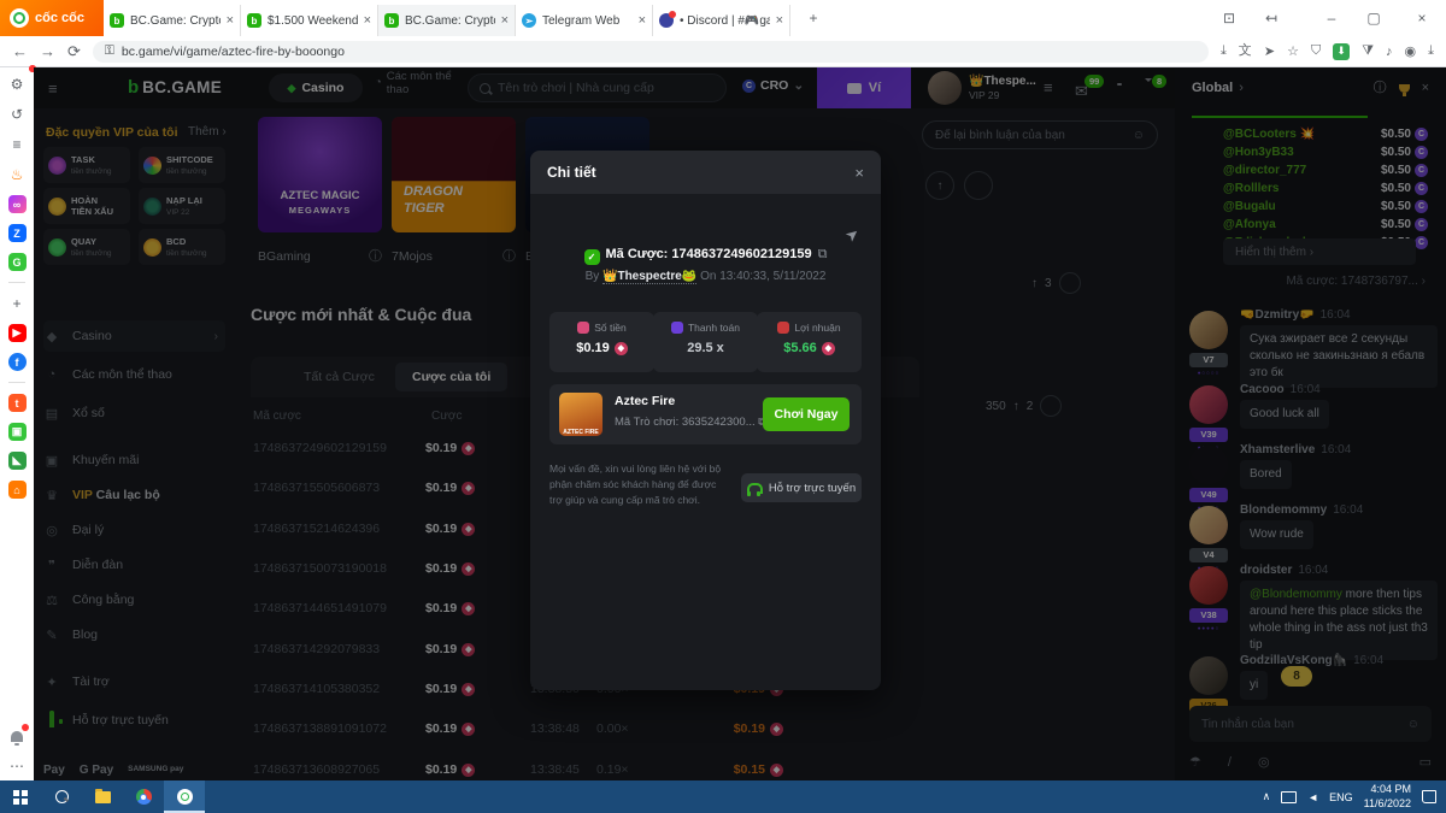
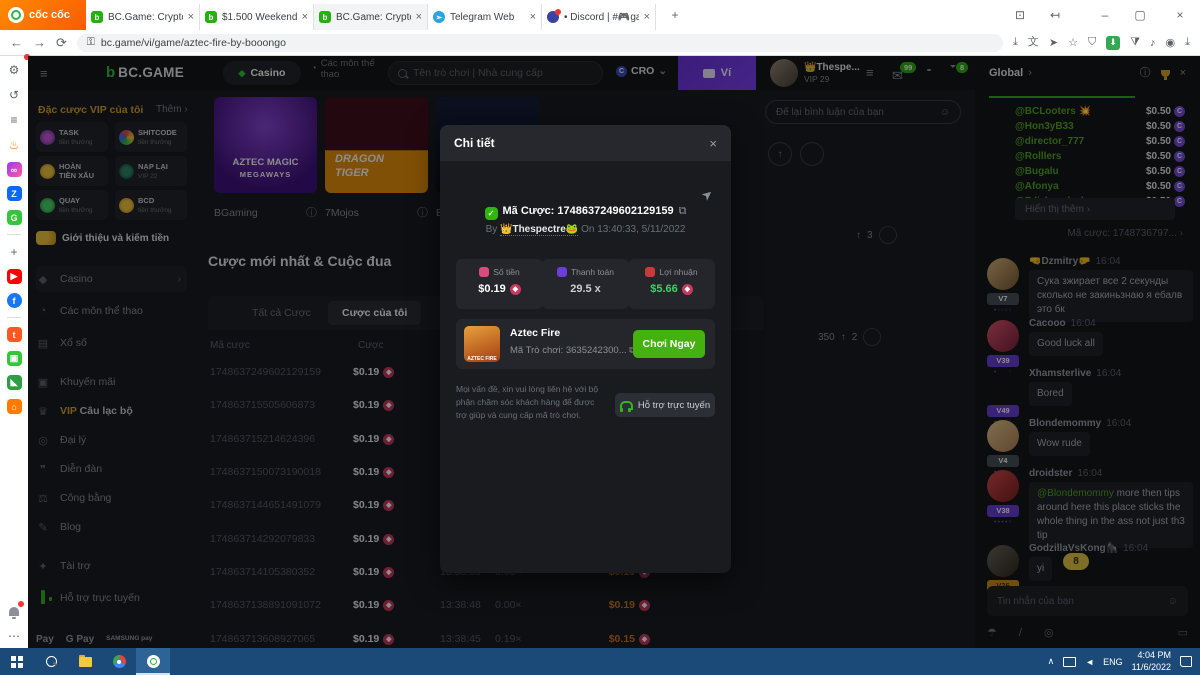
  cốc cốc
  b
  ×
  b
  ×
  b
  ×
  ➣
  Telegram Web
  ×
  ×
  +
  ⊡
  ↤
  –
  ▢
  ×
  ←
  →
  ⟳
  ⚿
  bc.game/vi/game/aztec-fire-by-booongo
  ⤓
  文
  ➤
  ☆
  ⛉
  ⬇
  ⧩
  ♪
  ◉
  ⤓
  ⚙
  ↺
  ≡
  ♨
  ∞
  Z
  G
  +
  ▶
  f
  t
  ▣
  ◣
  ⌂
  ⋯
  ≡
  b BC.GAME
  ◆
  Casino
  ◔
  Các môn thể thao
  Tên trò chơi | Nhà cung cấp
  CRO
  ⌄
  Ví
  👑Thespe...
  VIP 29
  ≡
  ✉
  99
  8
- Đặc quyền VIP của tôi
+ Đặc cược VIP của tôi
  Thêm ›
  TASK
  SHITCODE
  HOÀN
  TIỀN XẤU
  NẠP LẠI
  QUAY
  BCD
+ Giới thiệu và kiếm tiền
  ◆
  Casino
  ›
  ◔
  Các môn thể thao
  ▤
  Xổ số
  ▣
  Khuyến mãi
  ♛
  VIP Câu lạc bộ
  ◎
  Đại lý
  ❞
  Diễn đàn
  ⚖
  Công bằng
  ✎
  Blog
  ✦
  Tài trợ
  Hỗ trợ trực tuyến
  Pay
  G Pay
  AZTEC MAGIC
  MEGAWAYS
  DRAGON
  TIGER
  BGaming
  ⓘ
  7Mojos
  ⓘ
  Để lại bình luận của bạn
  ☺
  ↑
  ↑
  3
  350
  ↑
  2
  Cược mới nhất & Cuộc đua
  Tất cả Cược
  Cược của tôi
  Mã cược
  Cược
  1748637249602129159
  $0.19
  174863715505606873
  $0.19
  174863715214624396
  $0.19
  1748637150073190018
  $0.19
  1748637144651491079
  $0.19
  174863714292079833
  $0.19
  174863714105380352
  $0.19
  1748637138891091072
  $0.19
  13:38:48
  0.00×
  $0.19
  174863713608927065
  $0.19
  13:38:45
  0.19×
  $0.15
  Global
  ›
  ⓘ
  ×
  @BCLooters 💥
  $0.50
  @Hon3yB33
  $0.50
  @director_777
  $0.50
  @Rolllers
  $0.50
  @Bugalu
  $0.50
  @Afonya
  $0.50
  Hiển thị thêm
  ›
  Mã cược: 1748736797... ›
  V7
  🤜Dzmitry🤛 16:04
  Сука зжирает все 2 секунды сколько не закиньзнаю я ебалв это бк
  V39
  Cacooo 16:04
  Good luck all
  V49
  Xhamsterlive 16:04
  Bored
  V4
  Blondemommy 16:04
  Wow rude
  V38
  droidster 16:04
  @Blondemommy more then tips around here this place sticks the whole thing in the ass not just th3 tip
  GodzillaVsKong🦍 16:04
  yi
  8
  Tin nhắn của bạn
  ☂
  /
  ◎
  ▭
  Chi tiết
  ×
  ✓ Mã Cược: 1748637249602129159 ⧉
  By 👑Thespectre🐸 On 13:40:33, 5/11/2022
  Số tiền
  $0.19
  Thanh toán
  29.5 x
  Lợi nhuận
  $5.66
  Aztec Fire
  Mã Trò chơi: 3635242300...
  Chơi Ngay
  Mọi vấn đề, xin vui lòng liên hệ với bộ phận chăm sóc khách hàng để được trợ giúp và cung cấp mã trò chơi.
  Hỗ trợ trực tuyến
  ∧
  ◄
  ENG
  4:04 PM
  11/6/2022
